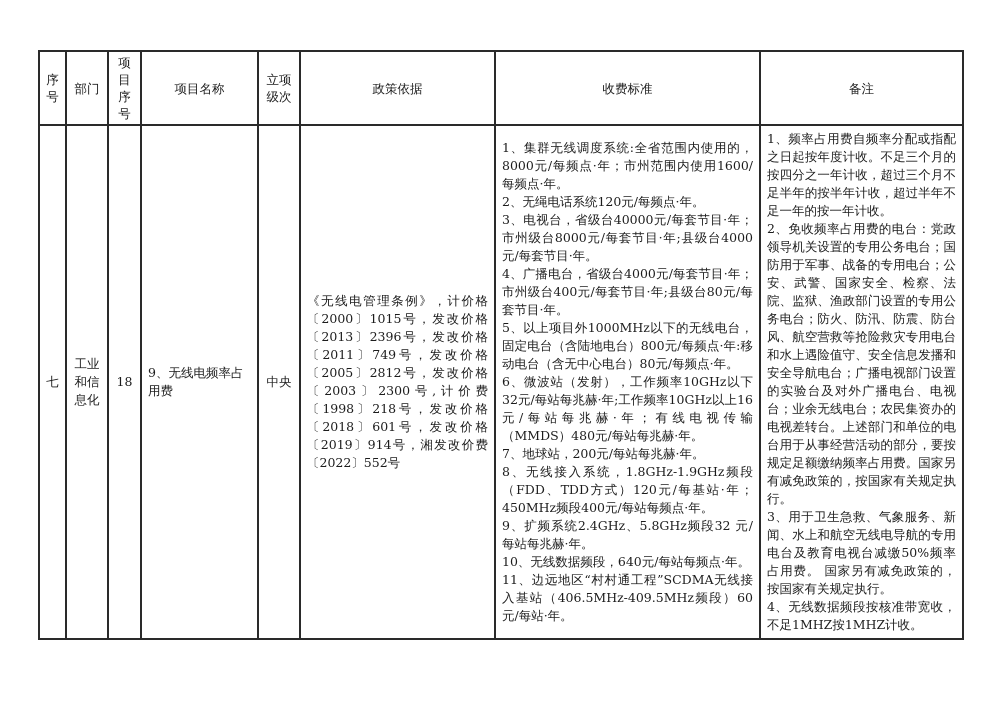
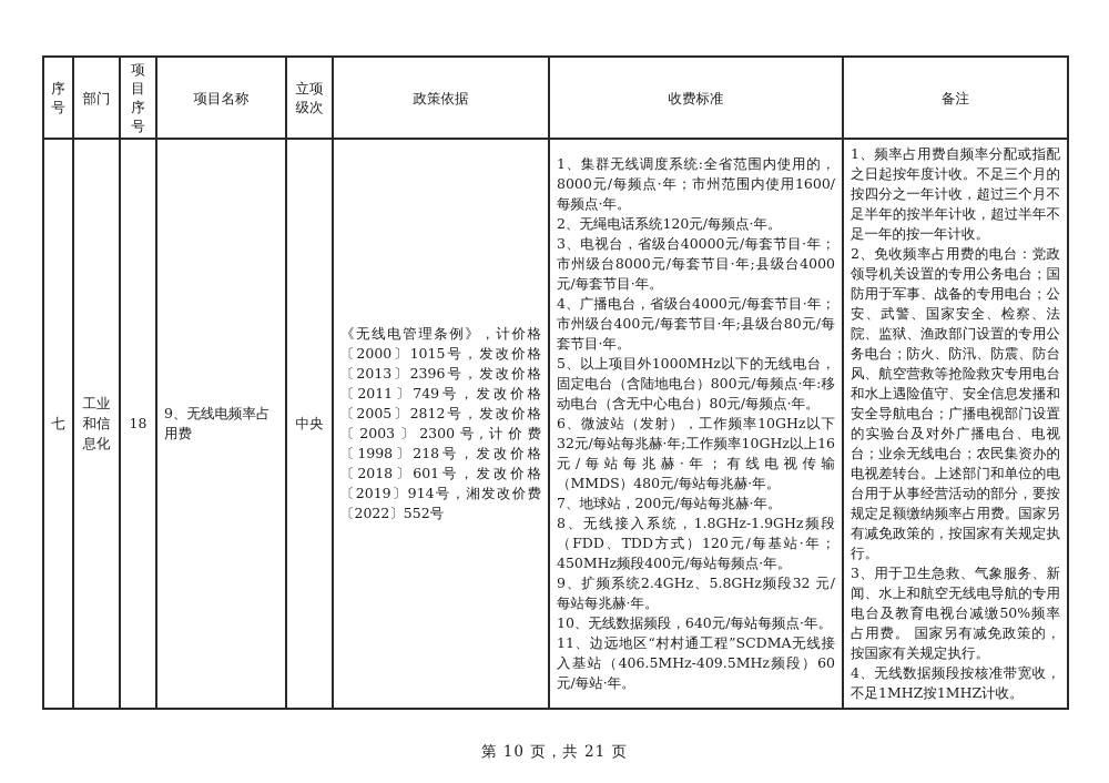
  序号	部门	项目序号	项目名称	立项级次	政策依据	收费标准	备注
  七	工业和信息化	18	9、无线电频率占用费	中央	《无线电管理条例》，计价格〔2000〕1015号，发改价格〔2013〕2396号，发改价格〔2011〕749号，发改价格〔2005〕2812号，发改价格〔2003〕2300号,计价费〔1998〕218号，发改价格〔2018〕601号，发改价格〔2019〕914号，湘发改价费〔2022〕552号	1、集群无线调度系统:全省范围内使用的，8000元/每频点·年；市州范围内使用1600/每频点·年。 2、无绳电话系统120元/每频点·年。 3、电视台，省级台40000元/每套节目·年；市州级台8000元/每套节目·年;县级台4000元/每套节目·年。 4、广播电台，省级台4000元/每套节目·年；市州级台400元/每套节目·年;县级台80元/每套节目·年。 5、以上项目外1000MHz以下的无线电台，固定电台（含陆地电台）800元/每频点·年:移动电台（含无中心电台）80元/每频点·年。 6、微波站（发射），工作频率10GHz以下32元/每站每兆赫·年;工作频率10GHz以上16元/每站每兆赫·年；有线电视传输（MMDS）480元/每站每兆赫·年。 7、地球站，200元/每站每兆赫·年。 8、无线接入系统，1.8GHz-1.9GHz频段（FDD、TDD方式）120元/每基站·年；450MHz频段400元/每站每频点·年。 9、扩频系统2.4GHz、5.8GHz频段32 元/每站每兆赫·年。 10、无线数据频段，640元/每站每频点·年。 11、边远地区“村村通工程”SCDMA无线接入基站（406.5MHz-409.5MHz频段）60元/每站·年。	1、频率占用费自频率分配或指配之日起按年度计收。不足三个月的按四分之一年计收，超过三个月不足半年的按半年计收，超过半年不足一年的按一年计收。 2、免收频率占用费的电台：党政领导机关设置的专用公务电台；国防用于军事、战备的专用电台；公安、武警、国家安全、检察、法院、监狱、渔政部门设置的专用公务电台；防火、防汛、防震、防台风、航空营救等抢险救灾专用电台和水上遇险值守、安全信息发播和安全导航电台；广播电视部门设置的实验台及对外广播电台、电视台；业余无线电台；农民集资办的电视差转台。上述部门和单位的电台用于从事经营活动的部分，要按规定足额缴纳频率占用费。国家另有减免政策的，按国家有关规定执行。 3、用于卫生急救、气象服务、新闻、水上和航空无线电导航的专用电台及教育电视台减缴50%频率占用费。 国家另有减免政策的，按国家有关规定执行。 4、无线数据频段按核准带宽收，不足1MHZ按1MHZ计收。
+ 第 10 页，共 21 页
